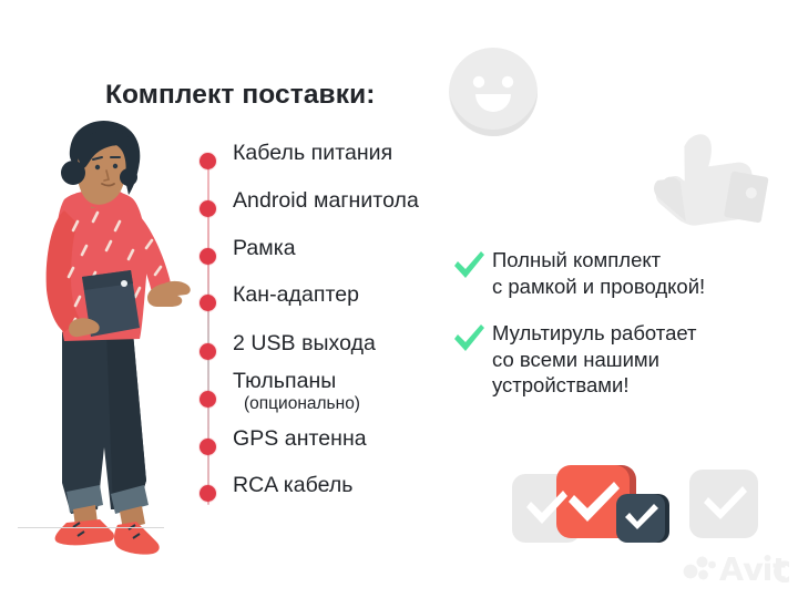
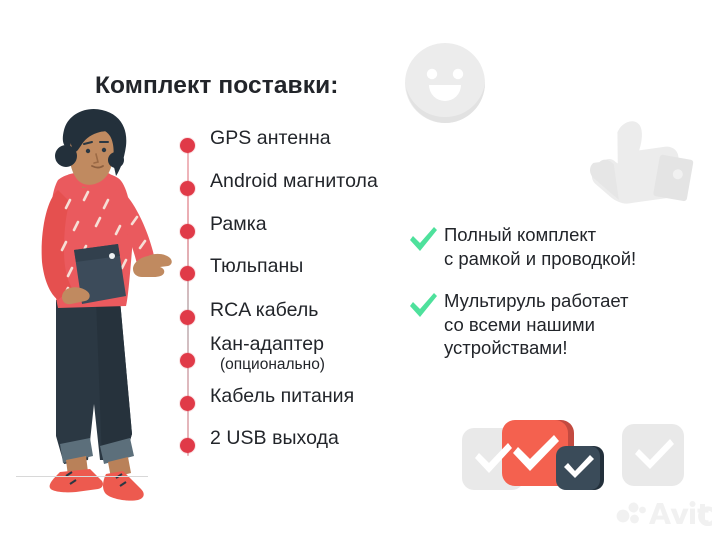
  Комплект поставки:
- Кабель питания
+ GPS антенна
  Android магнитола
  Рамка
- Кан-адаптер
+ Тюльпаны
- 2 USB выхода
+ RCA кабель
- Тюльпаны
+ Кан-адаптер
  (опционально)
- GPS антенна
+ Кабель питания
- RCA кабель
+ 2 USB выхода
  Полный комплект
  с рамкой и проводкой!
  Мультируль работает
  со всеми нашими
  устройствами!
